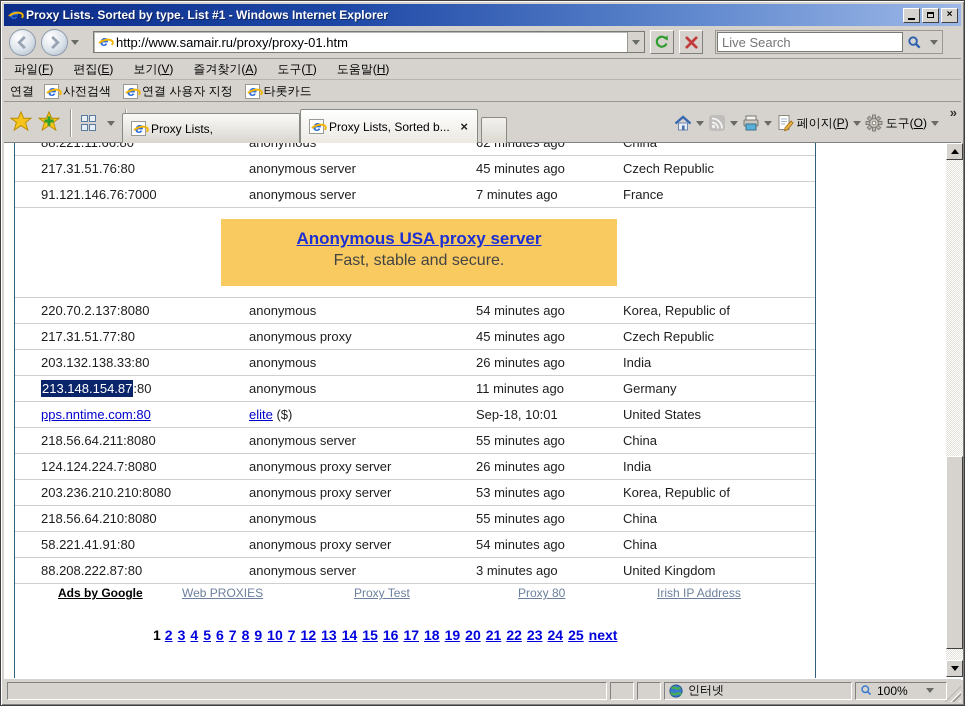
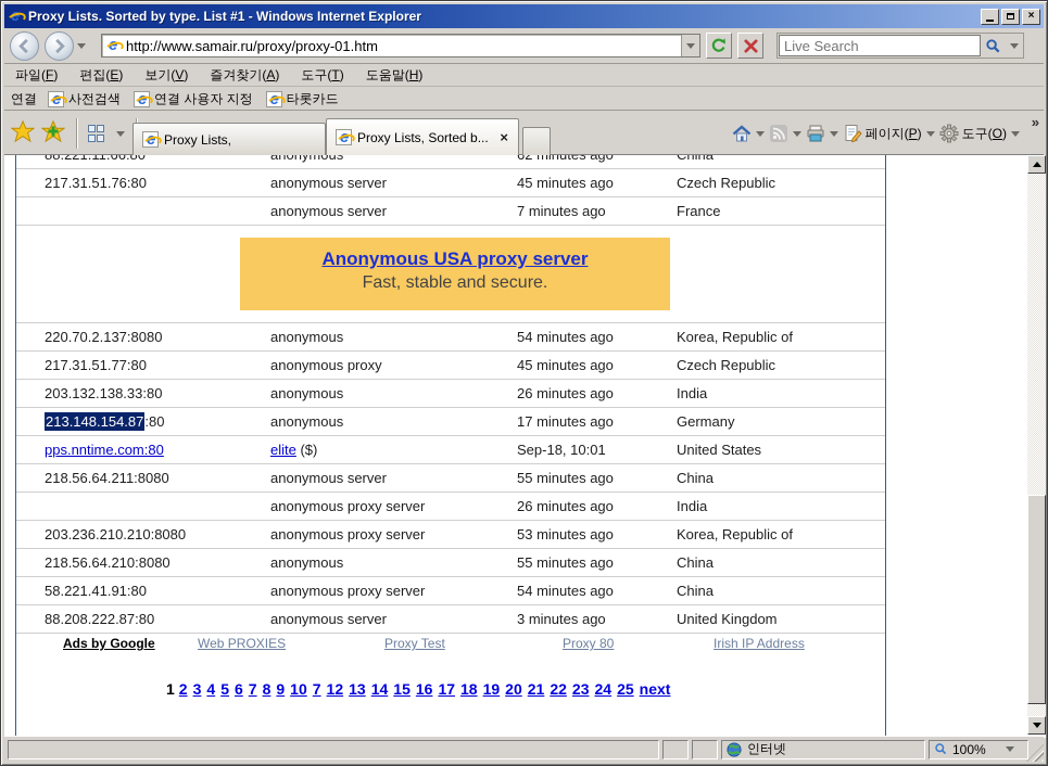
  e
  Proxy Lists. Sorted by type. List #1 - Windows Internet Explorer
  ×
  e
  http://www.samair.ru/proxy/proxy-01.htm
  Live Search
  파일(F)
  편집(E)
  보기(V)
  즐겨찾기(A)
  도구(T)
  도움말(H)
  연결
  e
  사전검색
  e
  연결 사용자 지정
  e
  타롯카드
  e
  Proxy Lists,
  e
  Proxy Lists, Sorted b...
  ×
  페이지(P)
  도구(O)
  »
  88.221.11.66:80
  anonymous
  62 minutes ago
  China
  217.31.51.76:80
  anonymous server
  45 minutes ago
  Czech Republic
- 91.121.146.76:7000
  anonymous server
  7 minutes ago
  France
  Anonymous USA proxy server
  Fast, stable and secure.
  220.70.2.137:8080
  anonymous
  54 minutes ago
  Korea, Republic of
  217.31.51.77:80
  anonymous proxy
  45 minutes ago
  Czech Republic
  203.132.138.33:80
  anonymous
  26 minutes ago
  India
  213.148.154.87:80
  anonymous
- 11 minutes ago
+ 17 minutes ago
  Germany
  pps.nntime.com:80
  elite ($)
  Sep-18, 10:01
  United States
  218.56.64.211:8080
  anonymous server
  55 minutes ago
  China
- 124.124.224.7:8080
  anonymous proxy server
  26 minutes ago
  India
  203.236.210.210:8080
  anonymous proxy server
  53 minutes ago
  Korea, Republic of
  218.56.64.210:8080
  anonymous
  55 minutes ago
  China
  58.221.41.91:80
  anonymous proxy server
  54 minutes ago
  China
  88.208.222.87:80
  anonymous server
  3 minutes ago
  United Kingdom
  Ads by Google
  Web PROXIES
  Proxy Test
  Proxy 80
  Irish IP Address
  1 2 3 4 5 6 7 8 9 10 7 12 13 14 15 16 17 18 19 20 21 22 23 24 25 next
  인터넷
  100%
